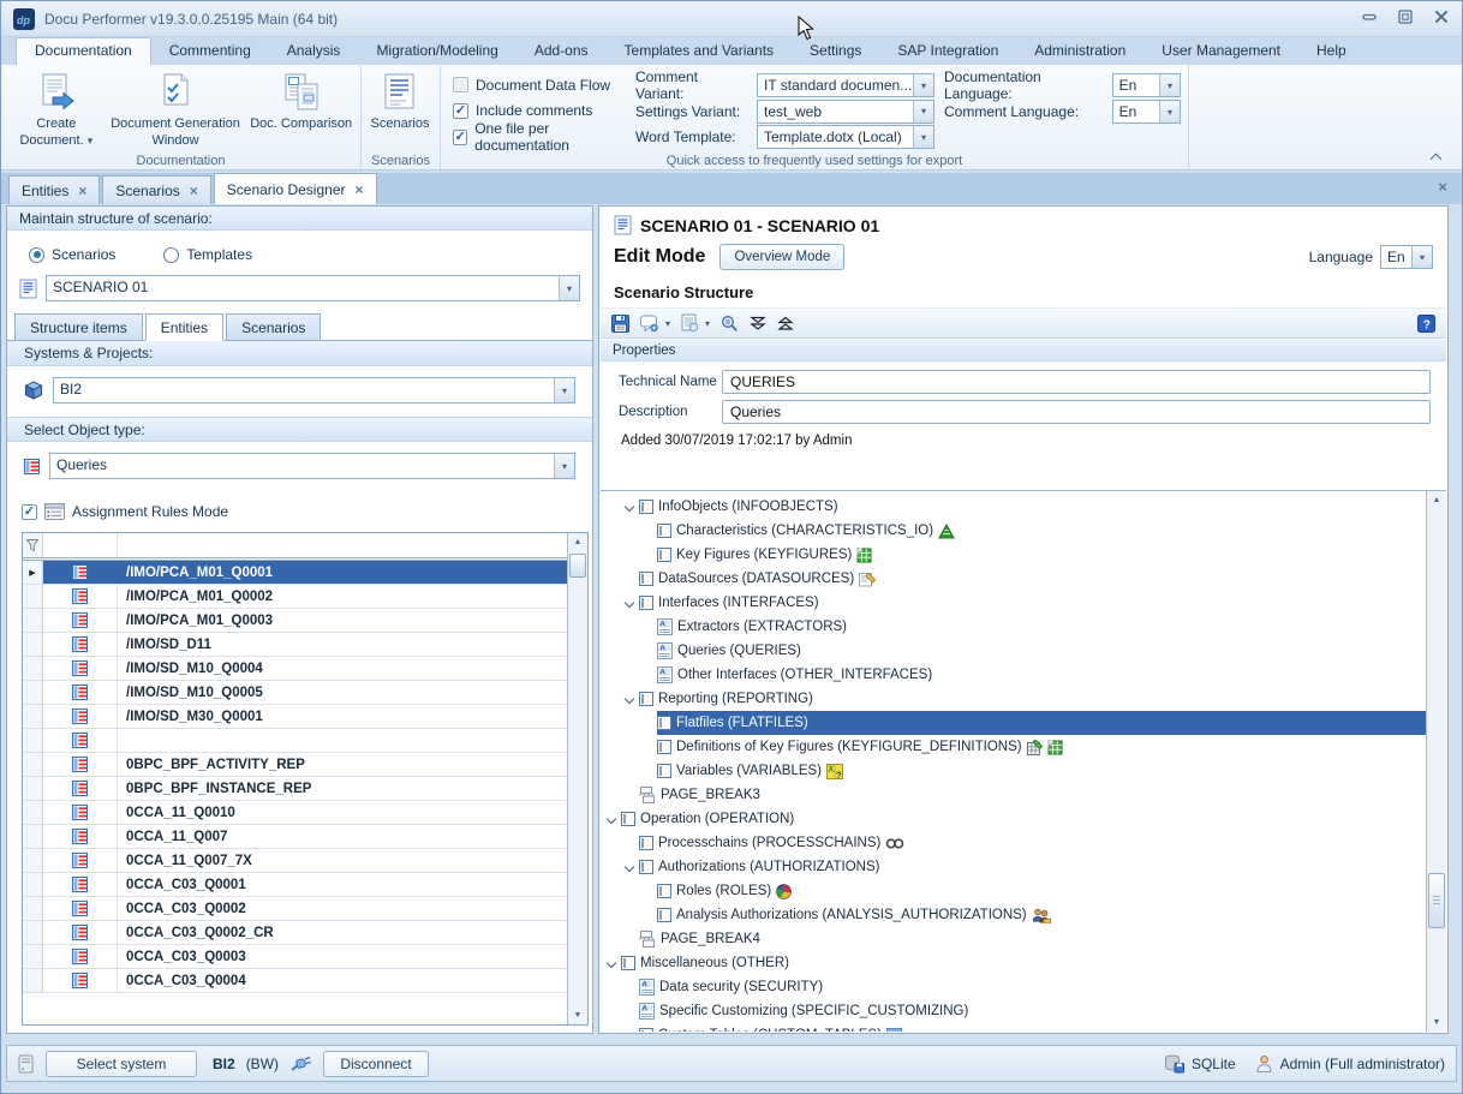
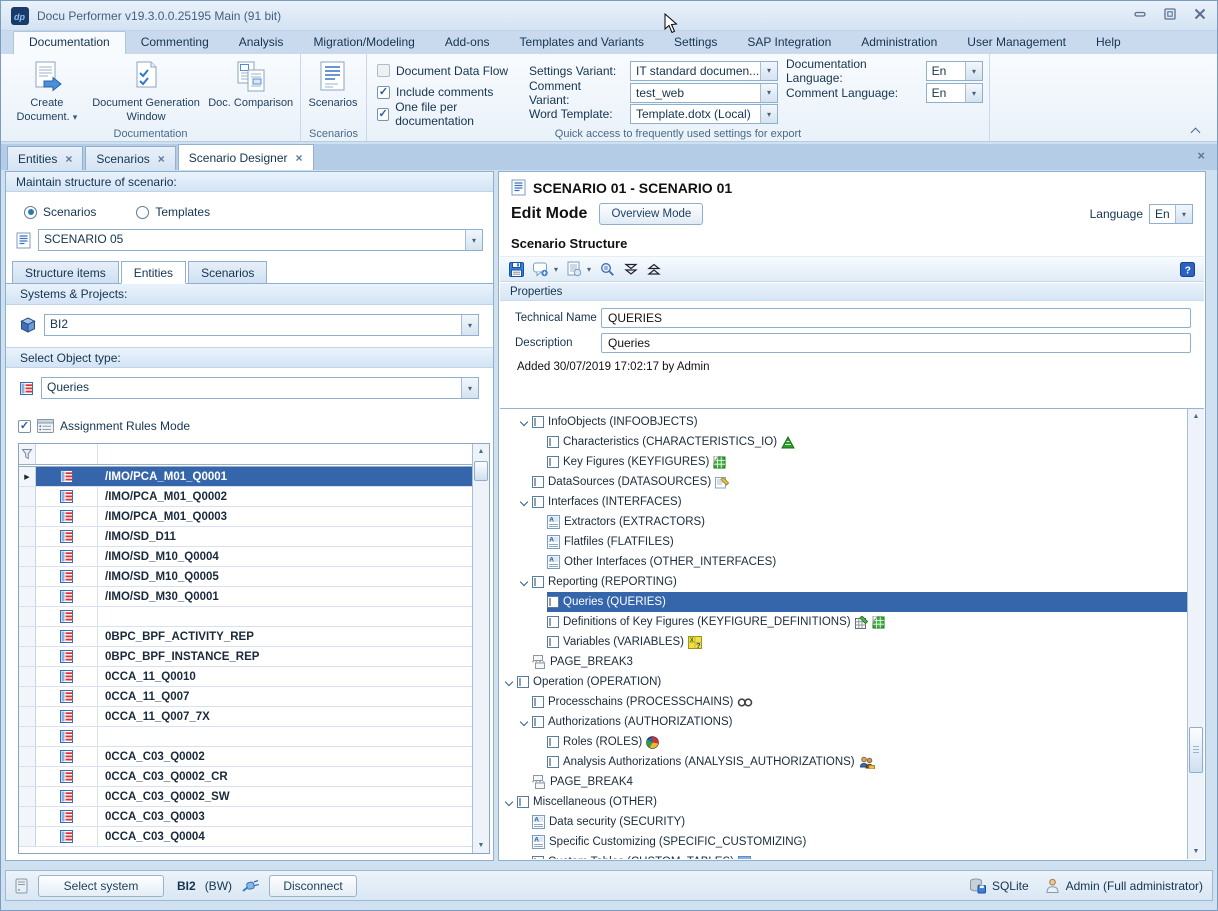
  dp
- Docu Performer v19.3.0.0.25195 Main (64 bit)
+ Docu Performer v19.3.0.0.25195 Main (91 bit)
  Documentation
  Commenting
  Analysis
  Migration/Modeling
  Add-ons
  Templates and Variants
  Settings
  SAP Integration
  Administration
  User Management
  Help
  Create Document. ▾
  Document Generation Window
  Doc. Comparison
  Documentation
  Scenarios
  Scenarios
  Document Data Flow
  ✓
  Include comments
  ✓
  One file per documentation
- Comment Variant:
+ Settings Variant:
  IT standard documen...
  ▾
- Settings Variant:
+ Comment Variant:
  test_web
  ▾
  Word Template:
  Template.dotx (Local)
  ▾
  Documentation Language:
  En
  ▾
  Comment Language:
  En
  ▾
  Quick access to frequently used settings for export
  Entities
  ×
  Scenarios
  ×
  Scenario Designer
  ×
  ×
  Maintain structure of scenario:
  Scenarios
  Templates
- SCENARIO 01
+ SCENARIO 05
  ▾
  Structure items
  Entities
  Scenarios
  Systems & Projects:
  BI2
  ▾
  Select Object type:
  Queries
  ▾
  ✓
  Assignment Rules Mode
  /IMO/PCA_M01_Q0001
  /IMO/PCA_M01_Q0002
  /IMO/PCA_M01_Q0003
  /IMO/SD_D11
  /IMO/SD_M10_Q0004
  /IMO/SD_M10_Q0005
  /IMO/SD_M30_Q0001
  0BPC_BPF_ACTIVITY_REP
  0BPC_BPF_INSTANCE_REP
  0CCA_11_Q0010
  0CCA_11_Q007
  0CCA_11_Q007_7X
- 0CCA_C03_Q0001
  0CCA_C03_Q0002
  0CCA_C03_Q0002_CR
+ 0CCA_C03_Q0002_SW
  0CCA_C03_Q0003
  0CCA_C03_Q0004
  SCENARIO 01 - SCENARIO 01
  Edit Mode
  Overview Mode
  Language
  En
  ▾
  Scenario Structure
  ▾
  ▾
  ?
  Properties
  Technical Name
  QUERIES
  Description
  Queries
  Added 30/07/2019 17:02:17 by Admin
  InfoObjects (INFOOBJECTS)
  Characteristics (CHARACTERISTICS_IO)
  Key Figures (KEYFIGURES)
  DataSources (DATASOURCES)
  Interfaces (INTERFACES)
  Extractors (EXTRACTORS)
- Queries (QUERIES)
+ Flatfiles (FLATFILES)
  Other Interfaces (OTHER_INTERFACES)
  Reporting (REPORTING)
- Flatfiles (FLATFILES)
+ Queries (QUERIES)
  Definitions of Key Figures (KEYFIGURE_DEFINITIONS)
  Variables (VARIABLES)
  ?
  PAGE_BREAK3
  Operation (OPERATION)
  Processchains (PROCESSCHAINS)
  Authorizations (AUTHORIZATIONS)
  Roles (ROLES)
  Analysis Authorizations (ANALYSIS_AUTHORIZATIONS)
  PAGE_BREAK4
  Miscellaneous (OTHER)
  Data security (SECURITY)
  Specific Customizing (SPECIFIC_CUSTOMIZING)
  Select system
  BI2
  (BW)
  Disconnect
  SQLite
  Admin (Full administrator)
